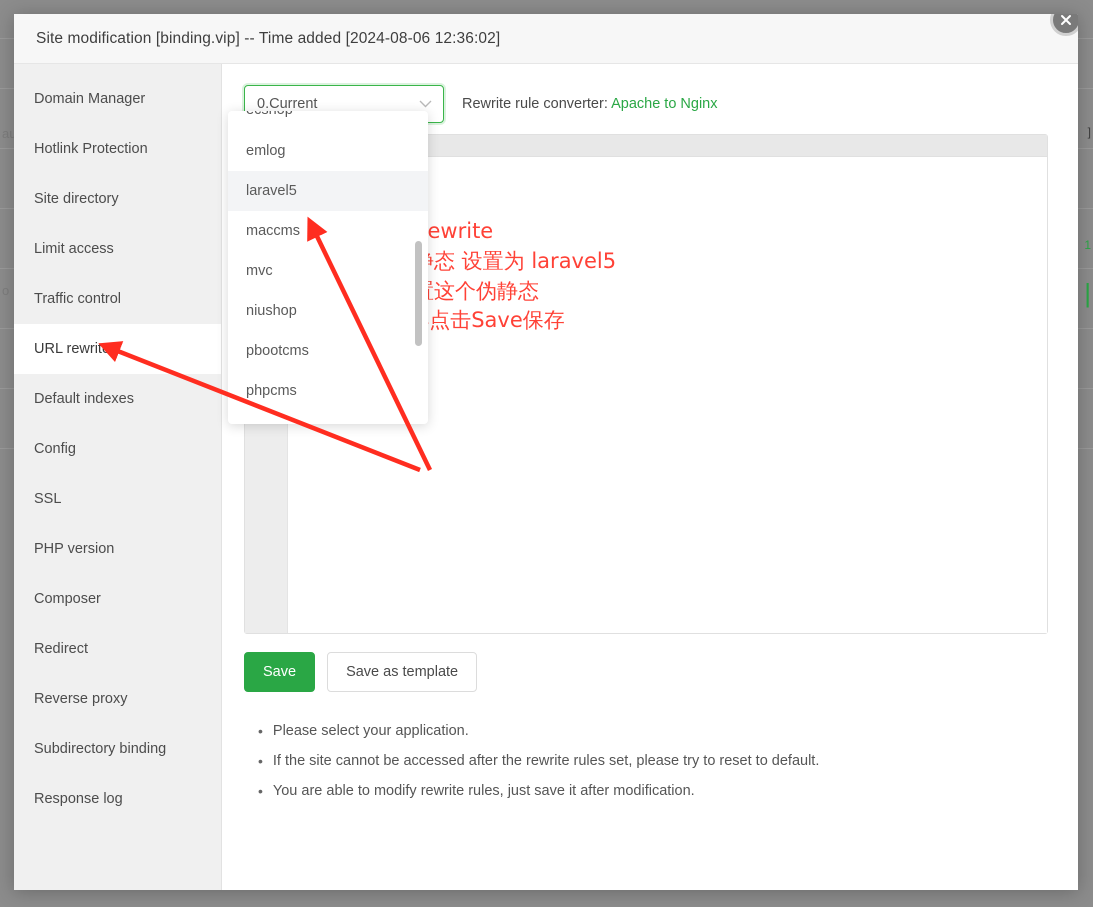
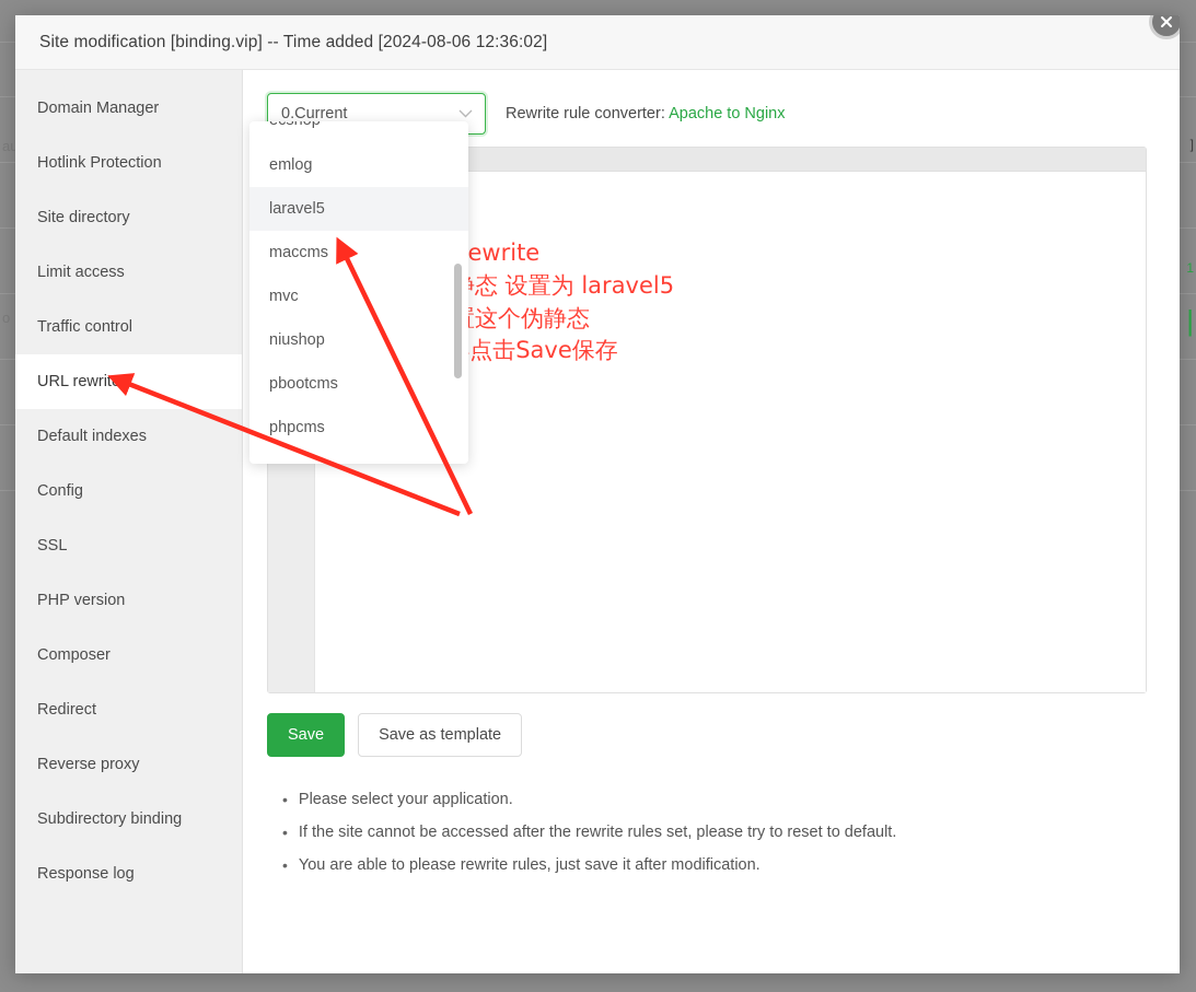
  au
  ]
  1
  |
  Site modification [binding.vip] -- Time added [2024-08-06 12:36:02]
  Domain Manager
  Hotlink Protection
  Site directory
  Limit access
  Traffic control
  URL rewrite
  Default indexes
  Config
  SSL
  PHP version
  Composer
  Redirect
  Reverse proxy
  Subdirectory binding
  Response log
  0.Current
  Rewrite rule converter: Apache to Nginx
  Save
  Save as template
  •
  Please select your application.
  •
  If the site cannot be accessed after the rewrite rules set, please try to reset to default.
  •
- You are able to modify rewrite rules, just save it after modification.
+ You are able to please rewrite rules, just save it after modification.
  emlog
  laravel5
  maccms
  mvc
  niushop
  pbootcms
  phpcms
